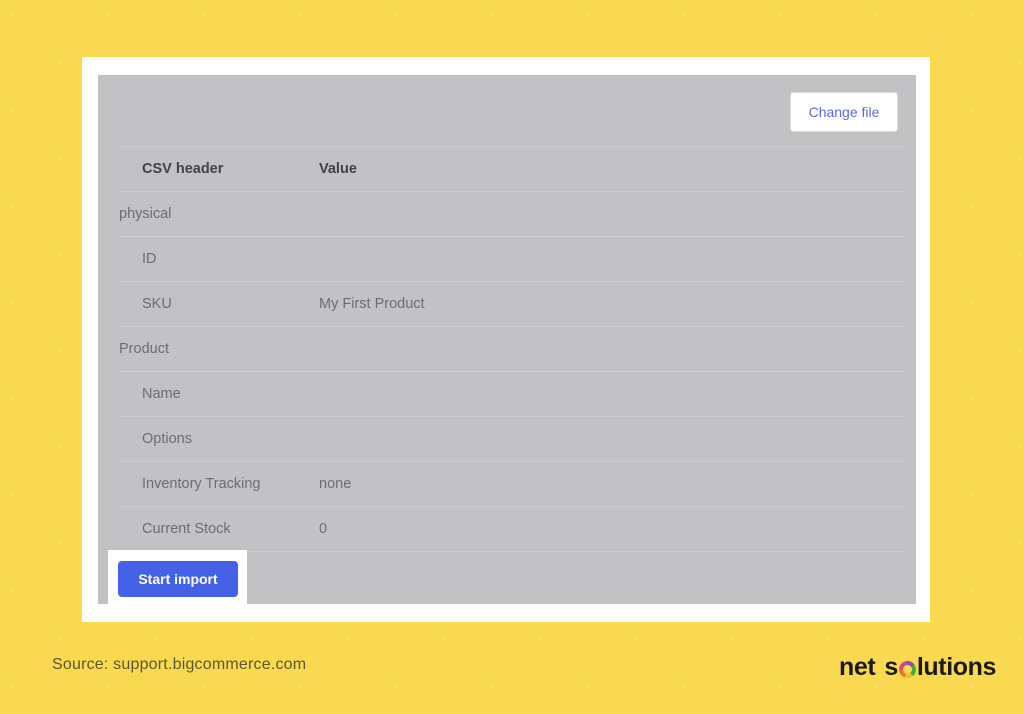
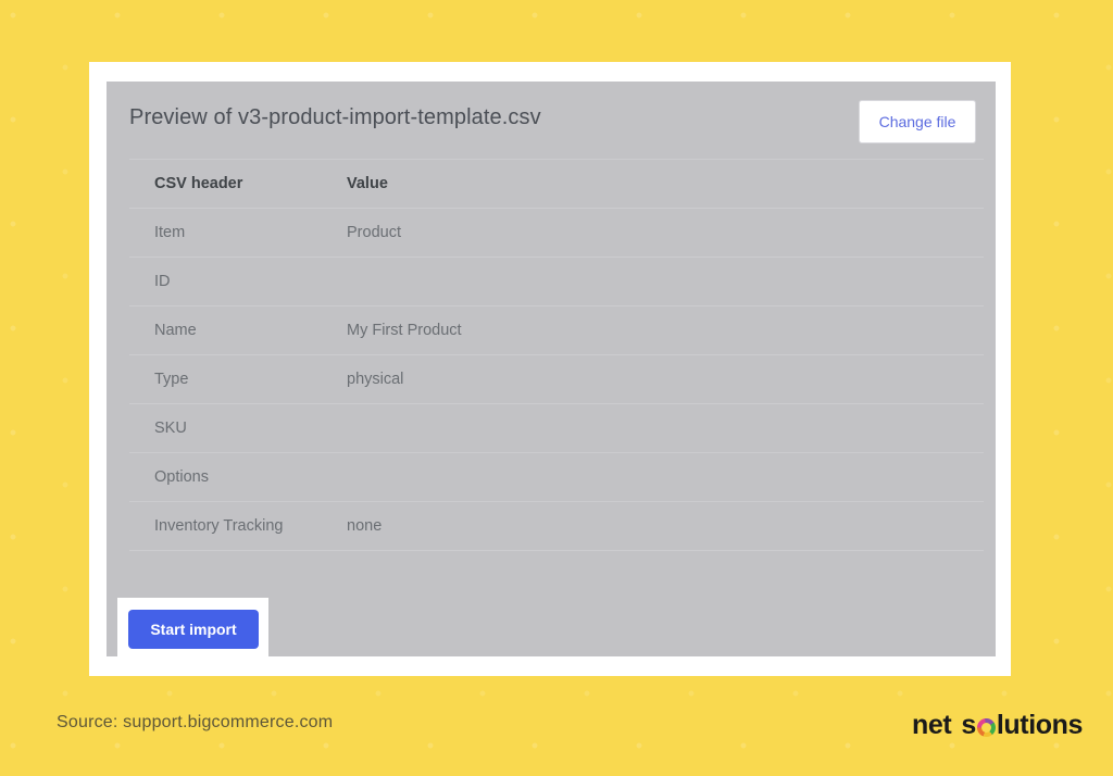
+ Preview of v3-product-import-template.csv
  Change file
  CSV header
  Value
+ Item
- physical
+ Product
  ID
- SKU
+ Name
  My First Product
+ Type
- Product
+ physical
- Name
+ SKU
  Options
  Inventory Tracking
  none
- Current Stock
- 0
  Start import
  Source: support.bigcommerce.com
  net
  s
  lutions
